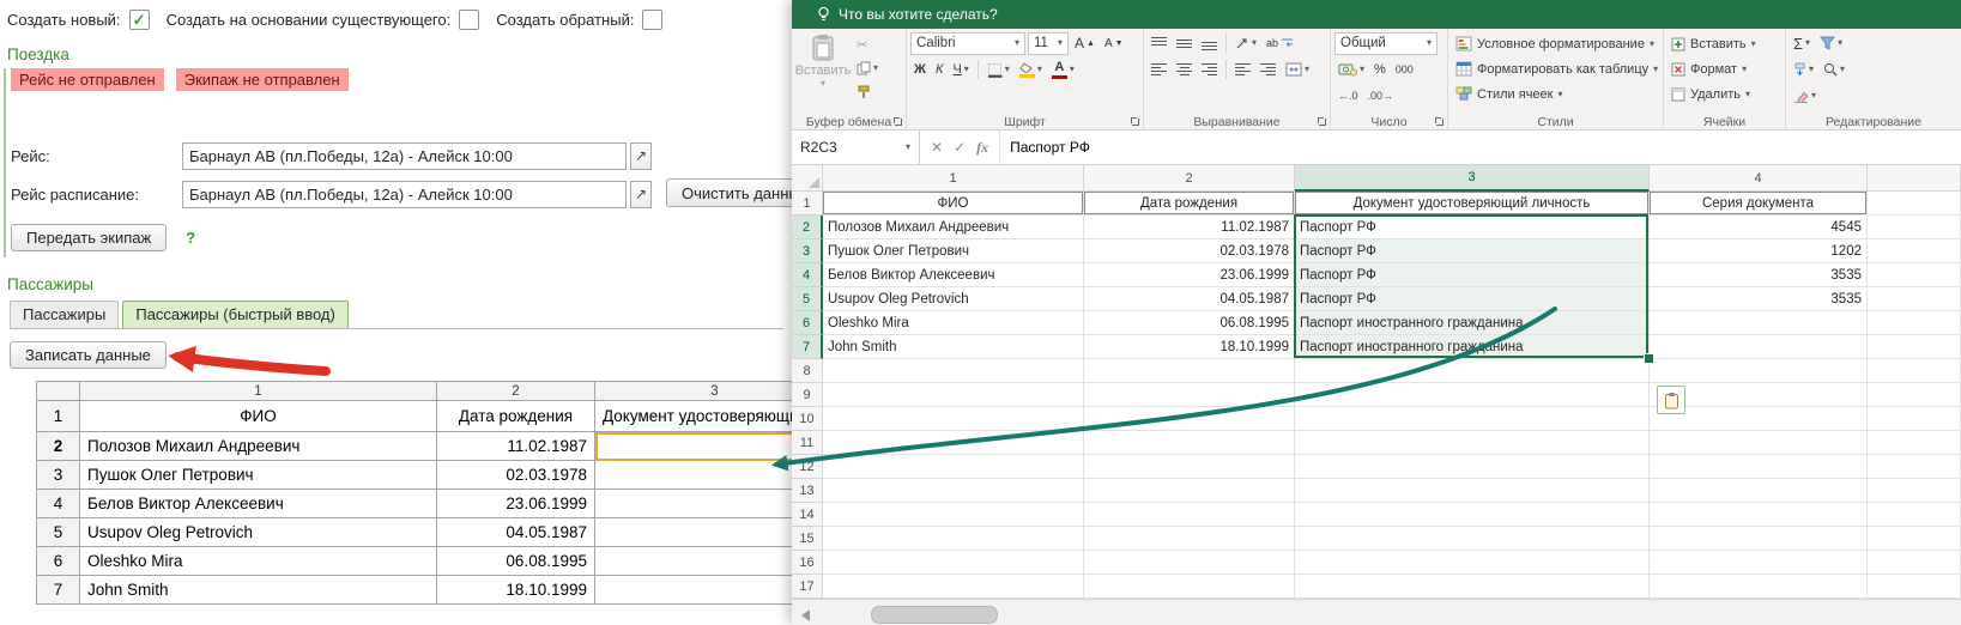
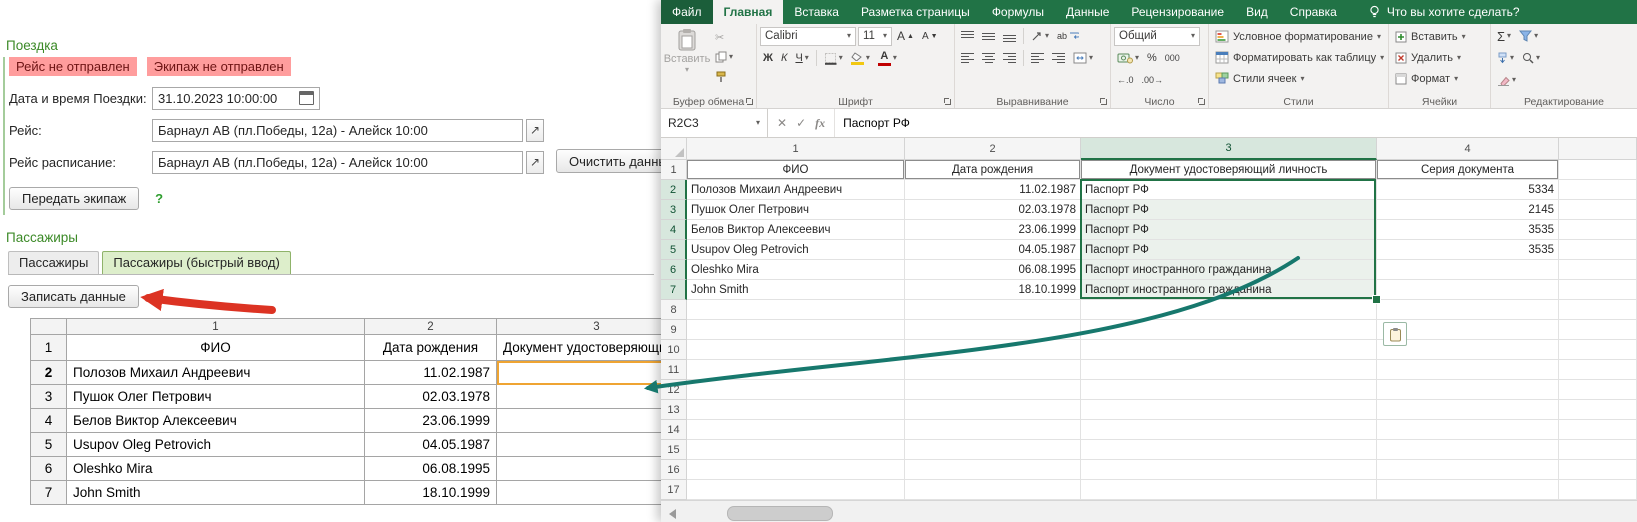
- Создать новый:
- Создать на основании существующего:
- Создать обратный:
  Поездка
  Рейс не отправлен
  Экипаж не отправлен
+ Дата и время Поездки:
+ 31.10.2023 10:00:00
  Рейс:
  Барнаул АВ (пл.Победы, 12а) - Алейск 10:00
  ↗
  Рейс расписание:
  Барнаул АВ (пл.Победы, 12а) - Алейск 10:00
  ↗
  Очистить данн
  Передать экипаж
  ?
  Пассажиры
  Пассажиры
  Пассажиры (быстрый ввод)
  Записать данные
  1
  2
  3
  1
  ФИО
  Дата рождения
  2
  Полозов Михаил Андреевич
  11.02.1987
  3
  Пушок Олег Петрович
  02.03.1978
  4
  Белов Виктор Алексеевич
  23.06.1999
  5
  Usupov Oleg Petrovich
  04.05.1987
  6
  Oleshko Mira
  06.08.1995
  7
  John Smith
  18.10.1999
+ Файл
+ Главная
+ Вставка
+ Разметка страницы
+ Формулы
+ Данные
+ Рецензирование
+ Вид
+ Справка
  Что вы хотите сделать?
  Вставить
  ▾
  ✂
  ▾
  Буфер обмена
  Calibri
  ▾
  11
  ▾
  А
  А
  Ж
  К
  Ч
  ▾
  ▾
  ▾
  А
  ▾
  Шрифт
  ▾
  ab
  ▾
  Выравнивание
  Общий
  ▾
  ▾
  %
  000
  ←.0
  .00→
  Число
  Условное форматирование
  ▾
  Форматировать как таблицу
  ▾
  Стили ячеек
  ▾
  Стили
  Вставить
  ▾
- Формат
+ Удалить
  ▾
- Удалить
+ Формат
  ▾
  Ячейки
  Σ
  ▾
  ▾
  ▾
  ▾
  ▾
  Редактирование
  R2C3
  ▾
  ✕
  ✓
  fx
  Паспорт РФ
  1
  2
  3
  4
  1
  ФИО
  Дата рождения
  Документ удостоверяющий личность
  Серия документа
  2
  Полозов Михаил Андреевич
  11.02.1987
  Паспорт РФ
- 4545
+ 5334
  3
  Пушок Олег Петрович
  02.03.1978
  Паспорт РФ
- 1202
+ 2145
  4
  Белов Виктор Алексеевич
  23.06.1999
  Паспорт РФ
  3535
  5
  Usupov Oleg Petrovich
  04.05.1987
  Паспорт РФ
  3535
  6
  Oleshko Mira
  06.08.1995
  Паспорт иностранного гражданина
  7
  John Smith
  18.10.1999
  Паспорт иностранного гражнина
  8
  9
  10
  11
  12
  13
  14
  15
  16
  17
